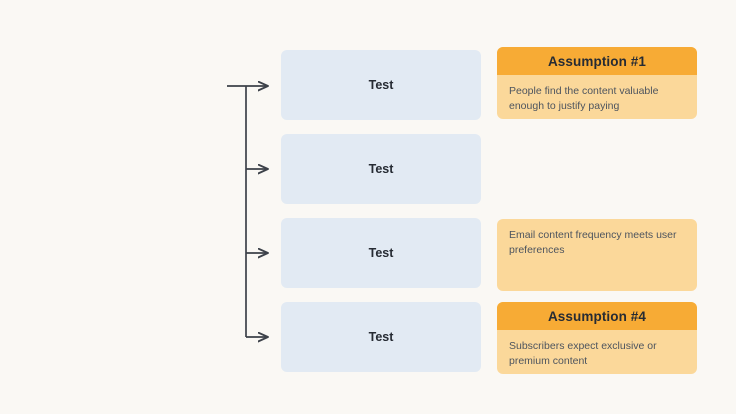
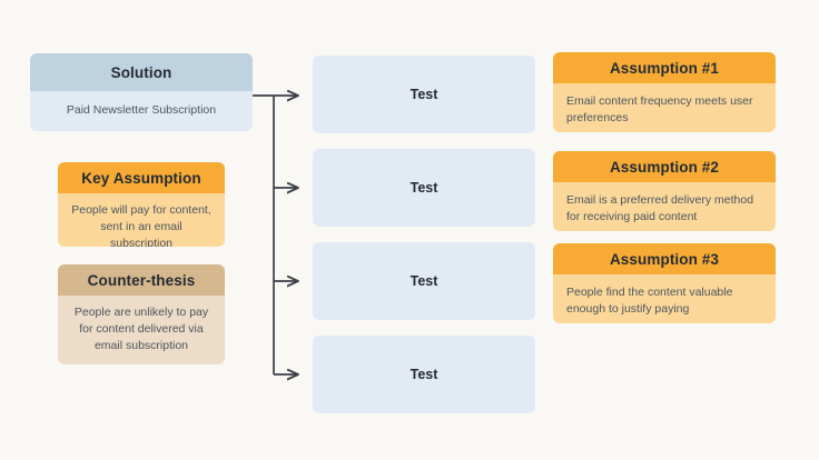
+ Solution
+ Paid Newsletter Subscription
+ Key Assumption
+ People will pay for content, sent in an email subscription
+ Counter-thesis
+ People are unlikely to pay for content delivered via email subscription
  Test
  Test
  Test
  Test
  Assumption #1
- People find the content valuable enough to justify paying
+ Email content frequency meets user preferences
+ Assumption #2
+ Email is a preferred delivery method for receiving paid content
+ Assumption #3
- Email content frequency meets user preferences
+ People find the content valuable enough to justify paying
- Assumption #4
- Subscribers expect exclusive or premium content
